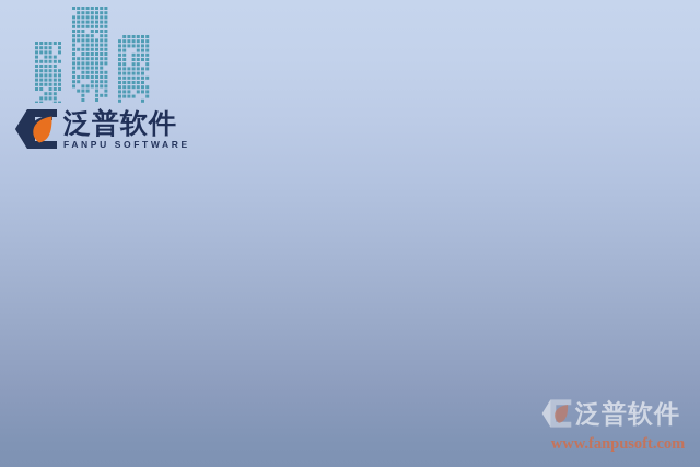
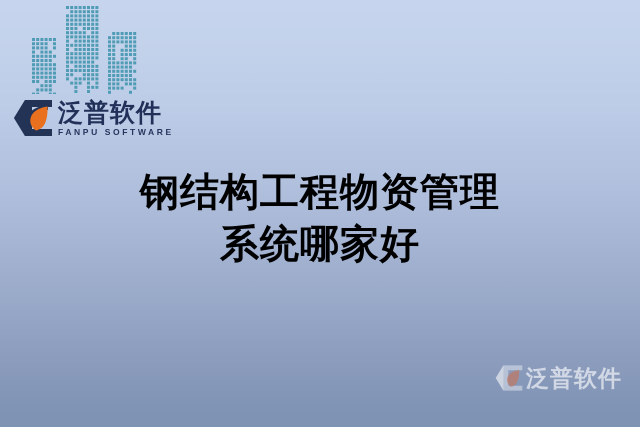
  泛普软件
  FANPU SOFTWARE
+ 钢结构工程物资管理
+ 系统哪家好
  泛普软件
- www.fanpusoft.com
